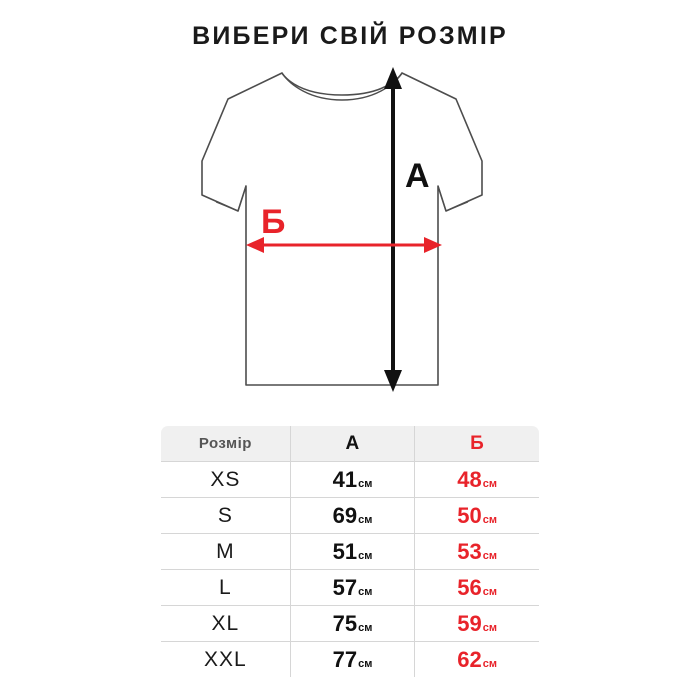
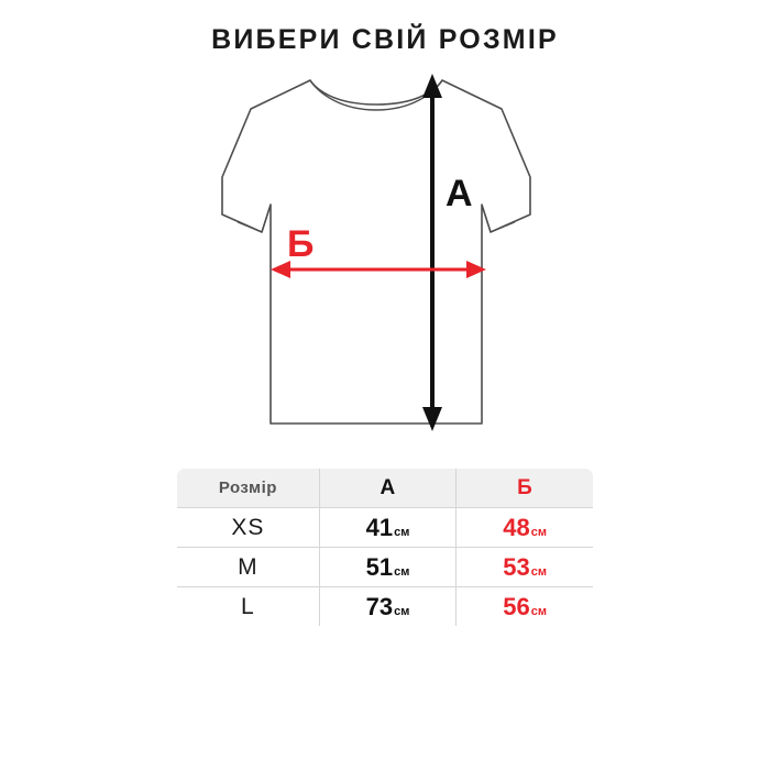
  ВИБЕРИ СВІЙ РОЗМІР
  А
  Б
  Розмір	А	Б
  XS	41см	48см
- S	69см	50см
  M	51см	53см
- L	57см	56см
+ L	73см	56см
- XL	75см	59см
- XXL	77см	62см
